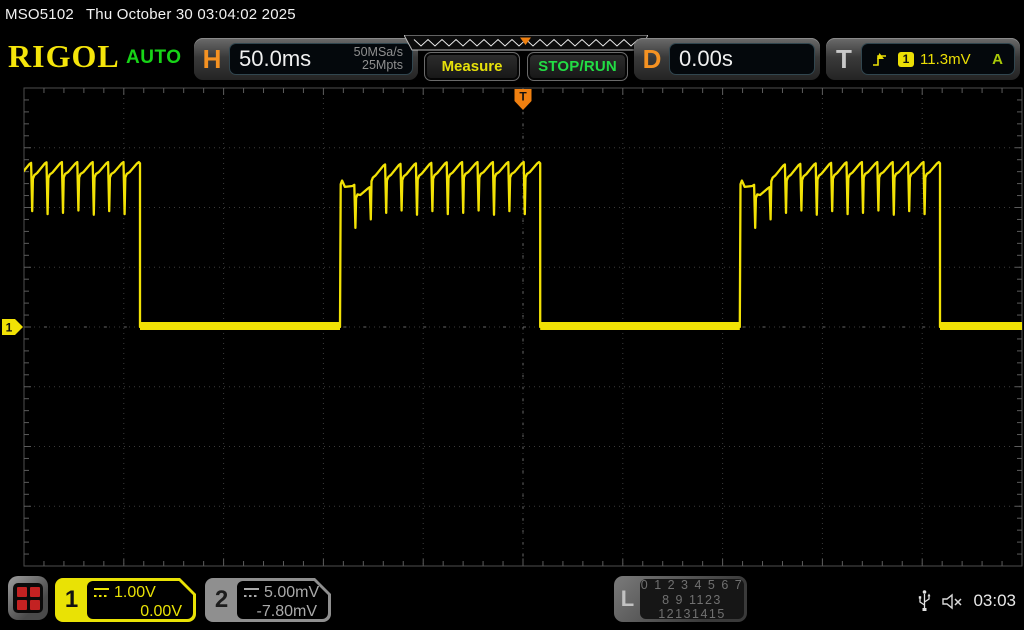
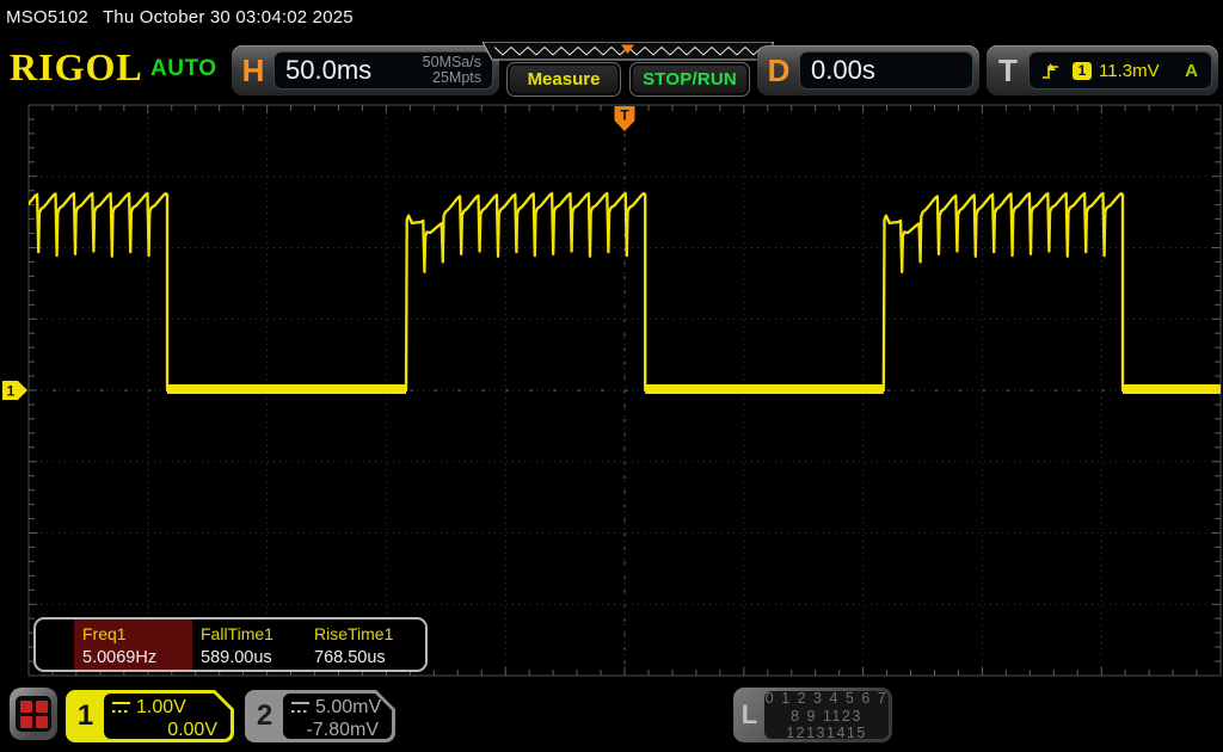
  MSO5102 Thu October 30 03:04:02 2025
  RIGOL
  AUTO
  H
  50.0ms
  50MSa/s
  25Mpts
  Measure
  STOP/RUN
  D
  0.00s
  T
  1
  11.3mV
  A
  T
  1
+ Freq1
+ 5.0069Hz
+ FallTime1
+ 589.00us
+ RiseTime1
+ 768.50us
  1
  1.00V
  0.00V
  2
  5.00mV
  -7.80mV
  L
  0 1 2 3 4 5 6 7
  8 9 1123 12131415
- 03:03
